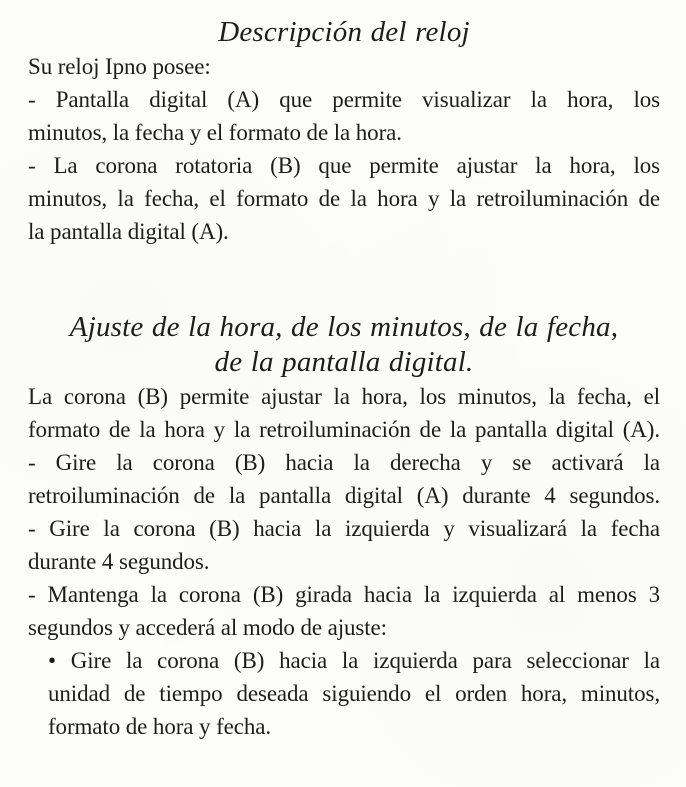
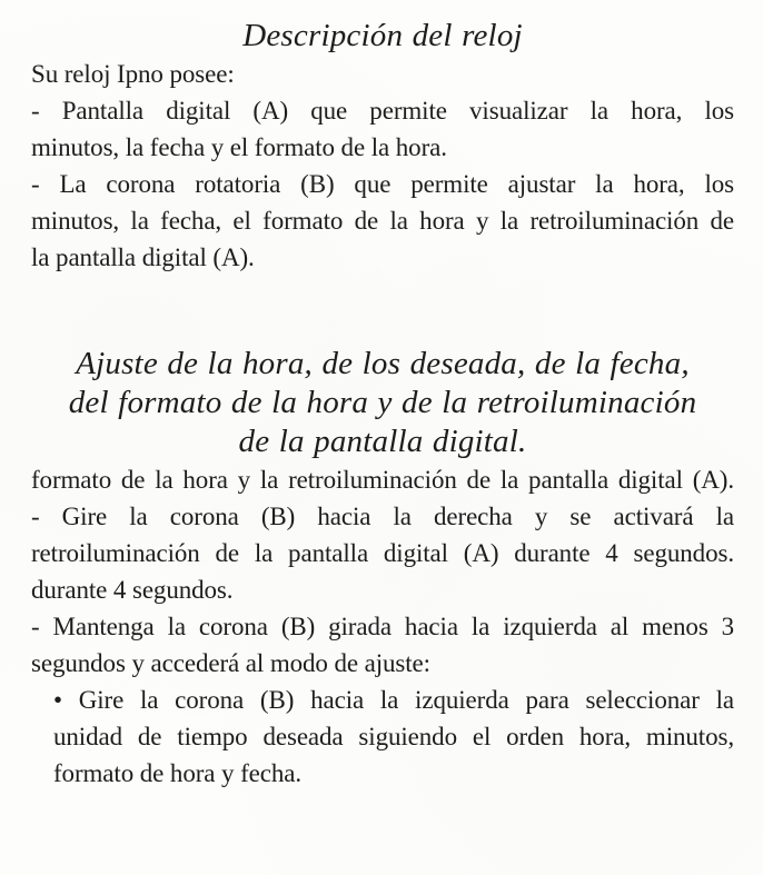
  Descripción del reloj
  Su reloj Ipno posee:
  - Pantalla digital (A) que permite visualizar la hora, los
  minutos, la fecha y el formato de la hora.
  - La corona rotatoria (B) que permite ajustar la hora, los
  minutos, la fecha, el formato de la hora y la retroiluminación de
  la pantalla digital (A).
- Ajuste de la hora, de los minutos, de la fecha,
+ Ajuste de la hora, de los deseada, de la fecha,
+ del formato de la hora y de la retroiluminación
  de la pantalla digital.
- La corona (B) permite ajustar la hora, los minutos, la fecha, el
  formato de la hora y la retroiluminación de la pantalla digital (A).
  - Gire la corona (B) hacia la derecha y se activará la
  retroiluminación de la pantalla digital (A) durante 4 segundos.
- - Gire la corona (B) hacia la izquierda y visualizará la fecha
  durante 4 segundos.
  - Mantenga la corona (B) girada hacia la izquierda al menos 3
  segundos y accederá al modo de ajuste:
  • Gire la corona (B) hacia la izquierda para seleccionar la
  unidad de tiempo deseada siguiendo el orden hora, minutos,
  formato de hora y fecha.
